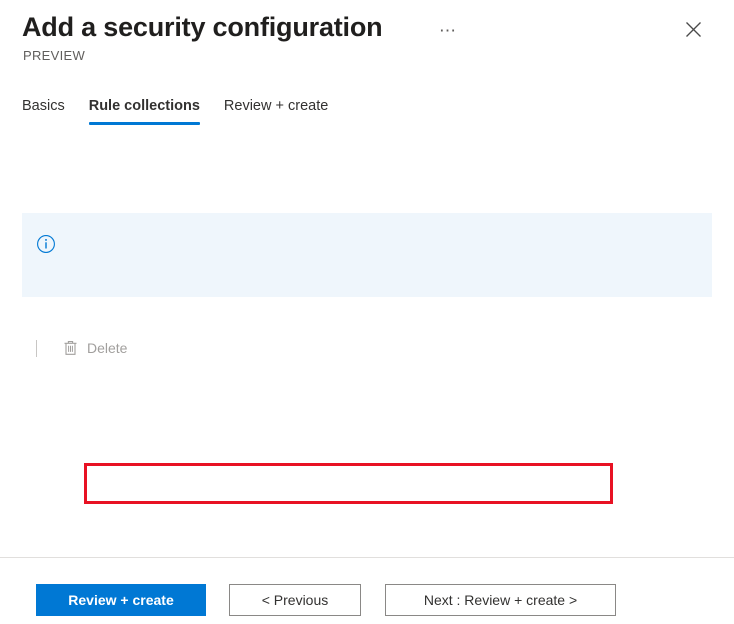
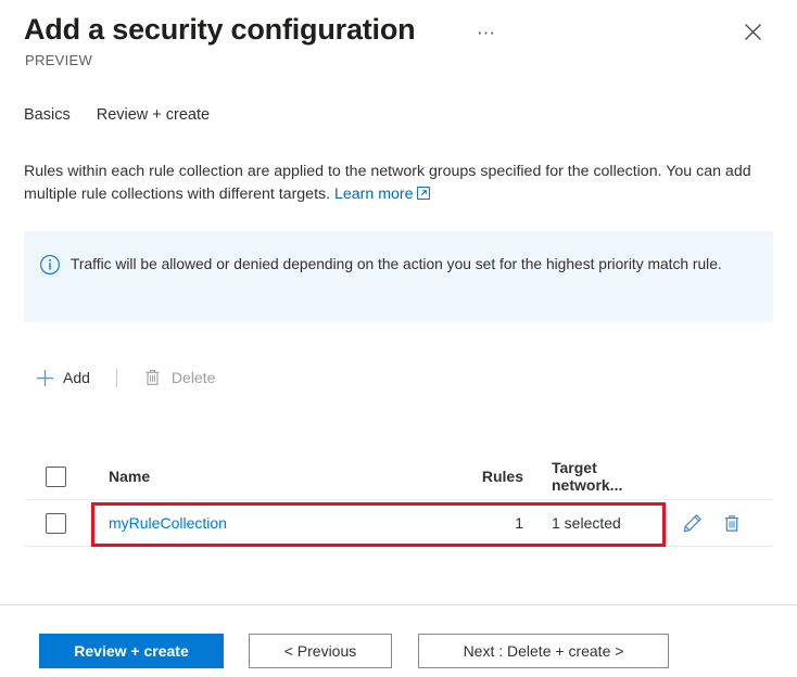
  Add a security configuration
  ⋯
  PREVIEW
  Basics
- Rule collections
  Review + create
+ Rules within each rule collection are applied to the network groups specified for the collection. You can add multiple rule collections with different targets. Learn more
+ Traffic will be allowed or denied depending on the action you set for the highest priority match rule.
+ Add
  Delete
+ Name
+ Rules
+ Target network...
+ myRuleCollection
+ 1
+ 1 selected
  Review + create
  < Previous
- Next : Review + create >
+ Next : Delete + create >
